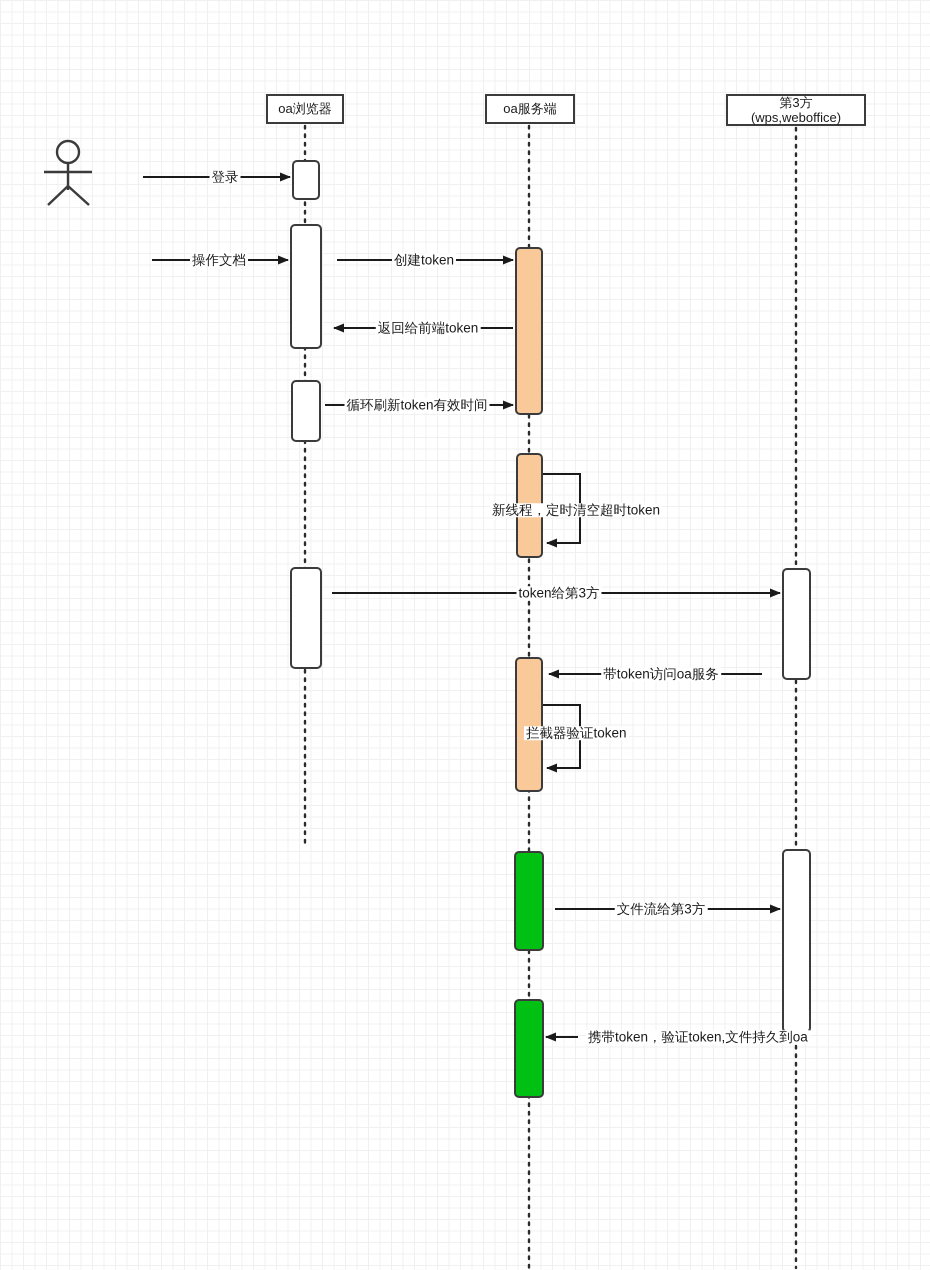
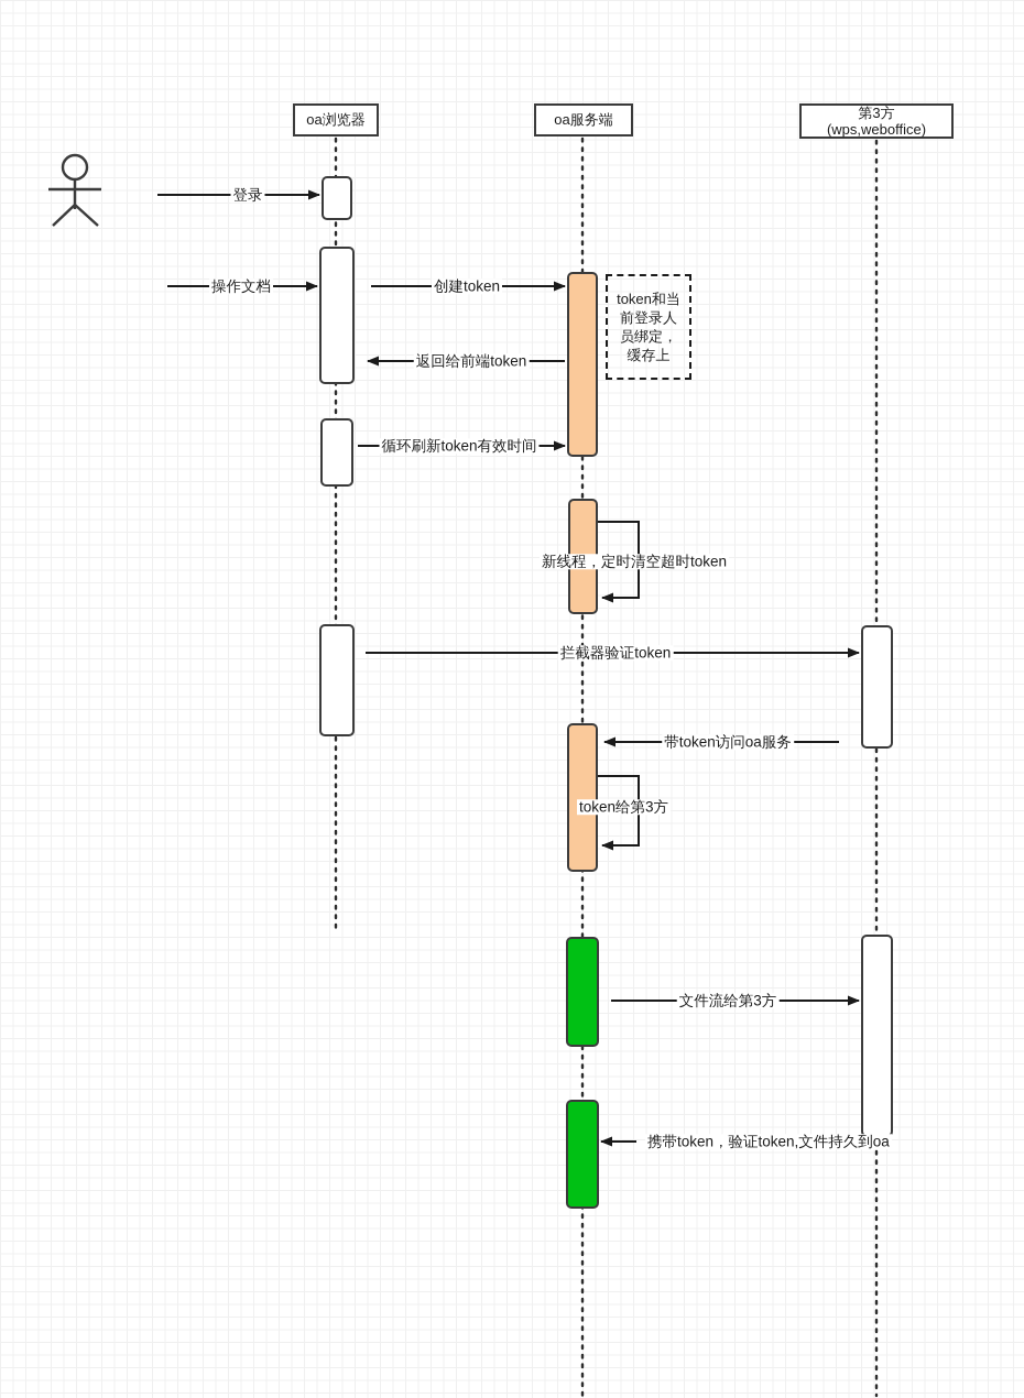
  oa浏览器
  oa服务端
  第3方
  (wps,weboffice)
+ token和当
+ 前登录人
+ 员绑定，
+ 缓存上
  登录
  操作文档
  创建token
  返回给前端token
  循环刷新token有效时间
  新线程，定时清空超时token
- token给第3方
+ 拦截器验证token
  带token访问oa服务
- 拦截器验证token
+ token给第3方
  文件流给第3方
  携带token，验证token,文件持久到oa
